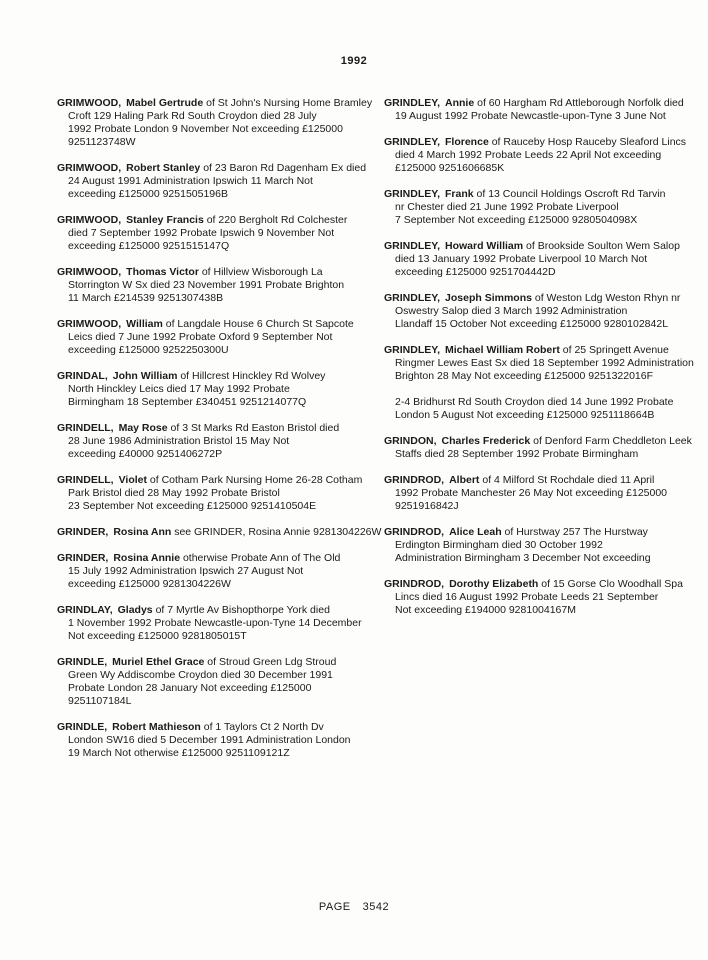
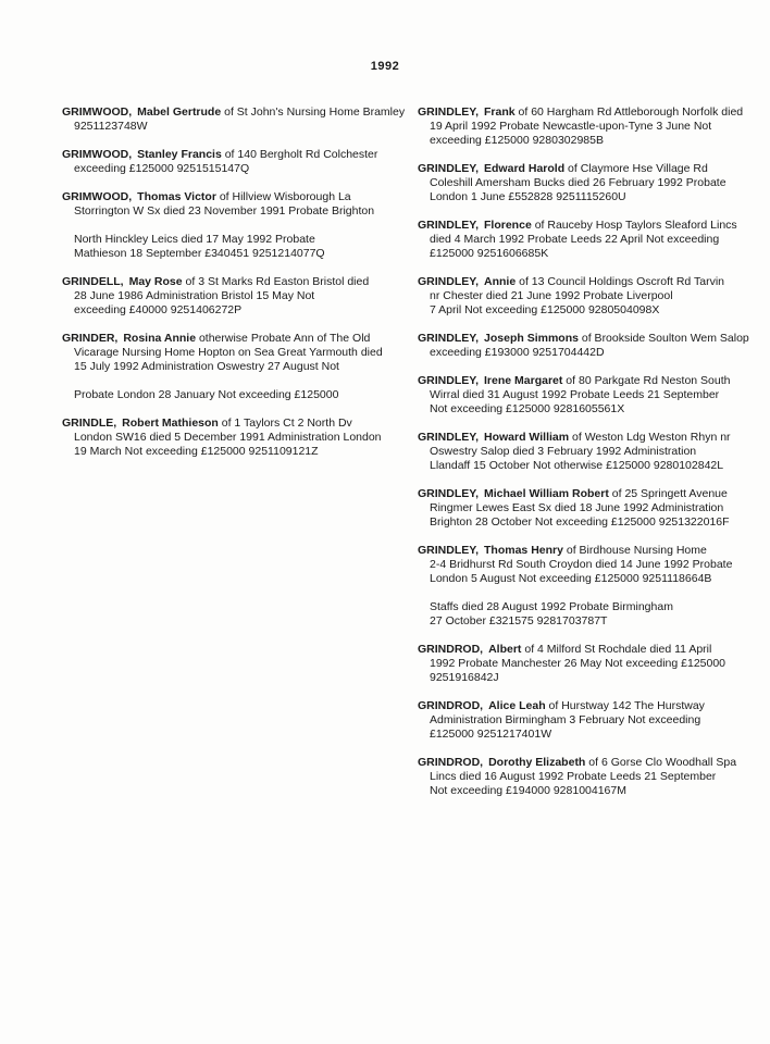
  1992
  GRIMWOOD, Mabel Gertrude of St John's Nursing Home Bramley
- Croft 129 Haling Park Rd South Croydon died 28 July
- 1992 Probate London 9 November Not exceeding £125000
  9251123748W
- GRIMWOOD, Robert Stanley of 23 Baron Rd Dagenham Ex died
- 24 August 1991 Administration Ipswich 11 March Not
- exceeding £125000 9251505196B
- GRIMWOOD, Stanley Francis of 220 Bergholt Rd Colchester
+ GRIMWOOD, Stanley Francis of 140 Bergholt Rd Colchester
- died 7 September 1992 Probate Ipswich 9 November Not
  exceeding £125000 9251515147Q
  GRIMWOOD, Thomas Victor of Hillview Wisborough La
  Storrington W Sx died 23 November 1991 Probate Brighton
- 11 March £214539 9251307438B
- GRIMWOOD, William of Langdale House 6 Church St Sapcote
- Leics died 7 June 1992 Probate Oxford 9 September Not
- exceeding £125000 9252250300U
- GRINDAL, John William of Hillcrest Hinckley Rd Wolvey
  North Hinckley Leics died 17 May 1992 Probate
- Birmingham 18 September £340451 9251214077Q
+ Mathieson 18 September £340451 9251214077Q
  GRINDELL, May Rose of 3 St Marks Rd Easton Bristol died
  28 June 1986 Administration Bristol 15 May Not
  exceeding £40000 9251406272P
- GRINDELL, Violet of Cotham Park Nursing Home 26-28 Cotham
- Park Bristol died 28 May 1992 Probate Bristol
- 23 September Not exceeding £125000 9251410504E
- GRINDER, Rosina Ann see GRINDER, Rosina Annie 9281304226W
  GRINDER, Rosina Annie otherwise Probate Ann of The Old
+ Vicarage Nursing Home Hopton on Sea Great Yarmouth died
- 15 July 1992 Administration Ipswich 27 August Not
+ 15 July 1992 Administration Oswestry 27 August Not
- exceeding £125000 9281304226W
- GRINDLAY, Gladys of 7 Myrtle Av Bishopthorpe York died
- 1 November 1992 Probate Newcastle-upon-Tyne 14 December
- Not exceeding £125000 9281805015T
- GRINDLE, Muriel Ethel Grace of Stroud Green Ldg Stroud
- Green Wy Addiscombe Croydon died 30 December 1991
  Probate London 28 January Not exceeding £125000
- 9251107184L
  GRINDLE, Robert Mathieson of 1 Taylors Ct 2 North Dv
  London SW16 died 5 December 1991 Administration London
- 19 March Not otherwise £125000 9251109121Z
+ 19 March Not exceeding £125000 9251109121Z
- GRINDLEY, Annie of 60 Hargham Rd Attleborough Norfolk died
+ GRINDLEY, Frank of 60 Hargham Rd Attleborough Norfolk died
- 19 August 1992 Probate Newcastle-upon-Tyne 3 June Not
+ 19 April 1992 Probate Newcastle-upon-Tyne 3 June Not
+ exceeding £125000 9280302985B
+ GRINDLEY, Edward Harold of Claymore Hse Village Rd
+ Coleshill Amersham Bucks died 26 February 1992 Probate
+ London 1 June £552828 9251115260U
- GRINDLEY, Florence of Rauceby Hosp Rauceby Sleaford Lincs
+ GRINDLEY, Florence of Rauceby Hosp Taylors Sleaford Lincs
  died 4 March 1992 Probate Leeds 22 April Not exceeding
  £125000 9251606685K
- GRINDLEY, Frank of 13 Council Holdings Oscroft Rd Tarvin
+ GRINDLEY, Annie of 13 Council Holdings Oscroft Rd Tarvin
  nr Chester died 21 June 1992 Probate Liverpool
- 7 September Not exceeding £125000 9280504098X
+ 7 April Not exceeding £125000 9280504098X
- GRINDLEY, Howard William of Brookside Soulton Wem Salop
+ GRINDLEY, Joseph Simmons of Brookside Soulton Wem Salop
- died 13 January 1992 Probate Liverpool 10 March Not
- exceeding £125000 9251704442D
+ exceeding £193000 9251704442D
+ GRINDLEY, Irene Margaret of 80 Parkgate Rd Neston South
+ Wirral died 31 August 1992 Probate Leeds 21 September
+ Not exceeding £125000 9281605561X
- GRINDLEY, Joseph Simmons of Weston Ldg Weston Rhyn nr
+ GRINDLEY, Howard William of Weston Ldg Weston Rhyn nr
- Oswestry Salop died 3 March 1992 Administration
+ Oswestry Salop died 3 February 1992 Administration
- Llandaff 15 October Not exceeding £125000 9280102842L
+ Llandaff 15 October Not otherwise £125000 9280102842L
  GRINDLEY, Michael William Robert of 25 Springett Avenue
- Ringmer Lewes East Sx died 18 September 1992 Administration
+ Ringmer Lewes East Sx died 18 June 1992 Administration
- Brighton 28 May Not exceeding £125000 9251322016F
+ Brighton 28 October Not exceeding £125000 9251322016F
+ GRINDLEY, Thomas Henry of Birdhouse Nursing Home
  2-4 Bridhurst Rd South Croydon died 14 June 1992 Probate
  London 5 August Not exceeding £125000 9251118664B
- GRINDON, Charles Frederick of Denford Farm Cheddleton Leek
- Staffs died 28 September 1992 Probate Birmingham
+ Staffs died 28 August 1992 Probate Birmingham
+ 27 October £321575 9281703787T
  GRINDROD, Albert of 4 Milford St Rochdale died 11 April
  1992 Probate Manchester 26 May Not exceeding £125000
  9251916842J
- GRINDROD, Alice Leah of Hurstway 257 The Hurstway
+ GRINDROD, Alice Leah of Hurstway 142 The Hurstway
- Erdington Birmingham died 30 October 1992
- Administration Birmingham 3 December Not exceeding
+ Administration Birmingham 3 February Not exceeding
+ £125000 9251217401W
- GRINDROD, Dorothy Elizabeth of 15 Gorse Clo Woodhall Spa
+ GRINDROD, Dorothy Elizabeth of 6 Gorse Clo Woodhall Spa
  Lincs died 16 August 1992 Probate Leeds 21 September
  Not exceeding £194000 9281004167M
- PAGE 3542
